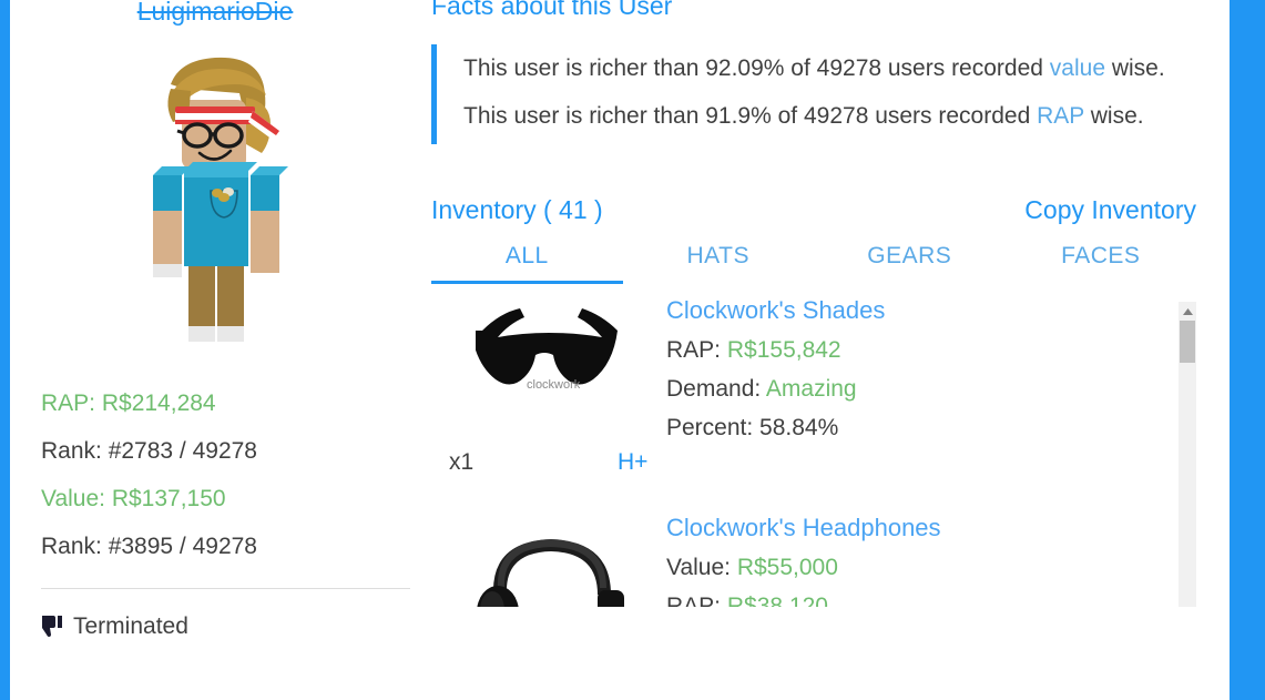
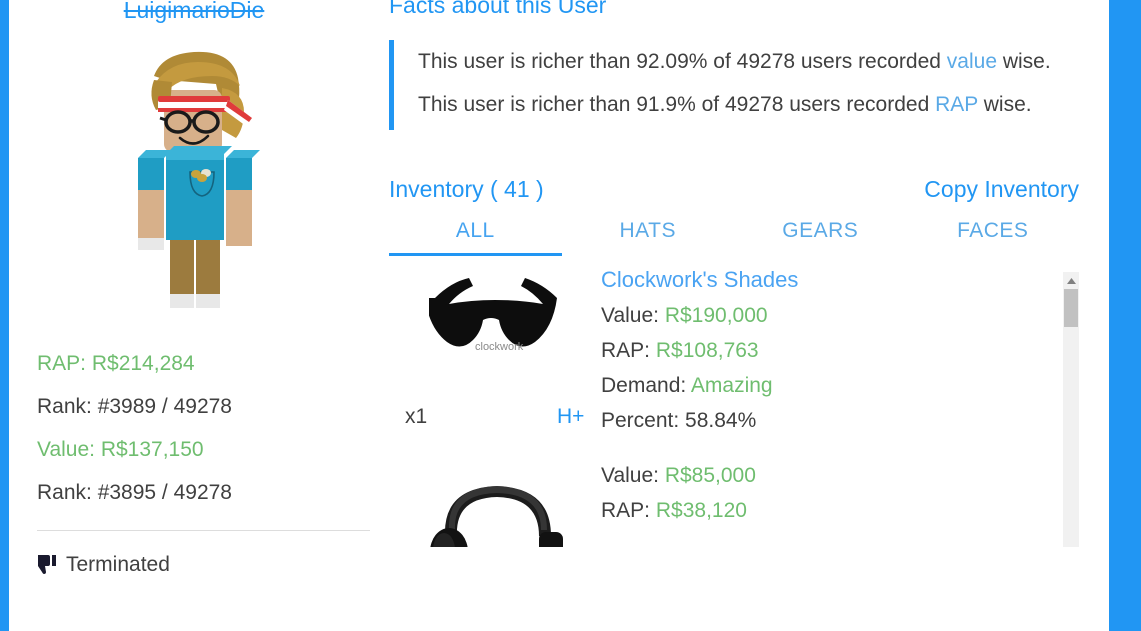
  LuigimarioDie
  RAP: R$214,284
- Rank: #2783 / 49278
+ Rank: #3989 / 49278
  Value: R$137,150
  Rank: #3895 / 49278
  Terminated
  Facts about this User
  This user is richer than 92.09% of 49278 users recorded value wise.
  This user is richer than 91.9% of 49278 users recorded RAP wise.
  Inventory ( 41 )
  Copy Inventory
  ALL
  HATS
  GEARS
  FACES
  clockwork
  x1
  H+
  Clockwork's Shades
+ Value: R$190,000
- RAP: R$155,842
+ RAP: R$108,763
  Demand: Amazing
  Percent: 58.84%
- Clockwork's Headphones
- Value: R$55,000
+ Value: R$85,000
  RAP: R$38,120
